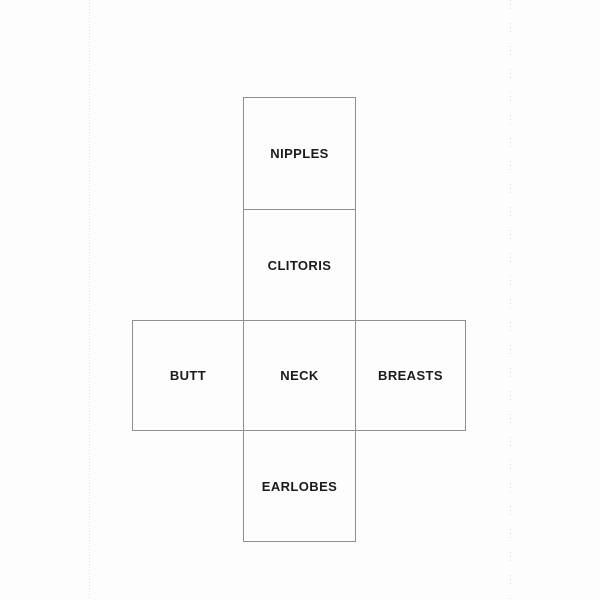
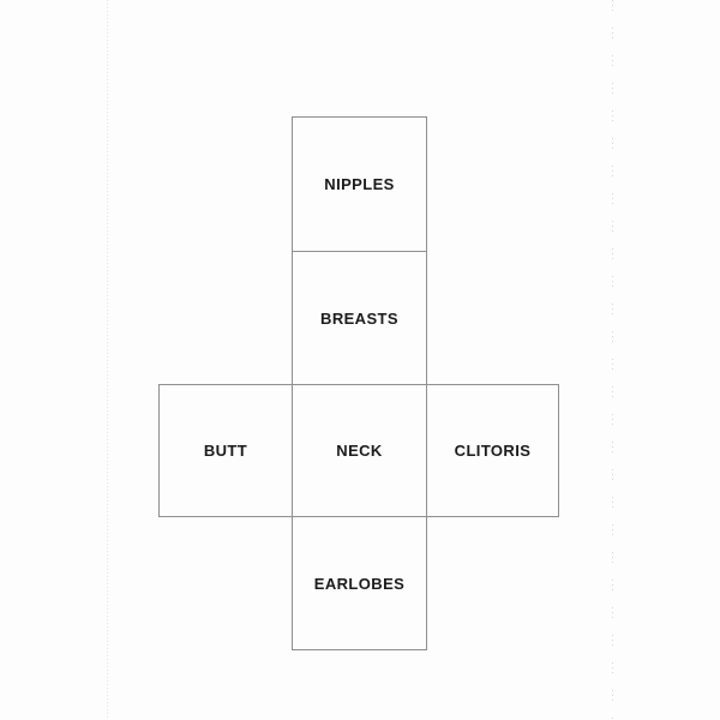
  NIPPLES
- CLITORIS
+ BREASTS
  BUTT
  NECK
- BREASTS
+ CLITORIS
  EARLOBES
